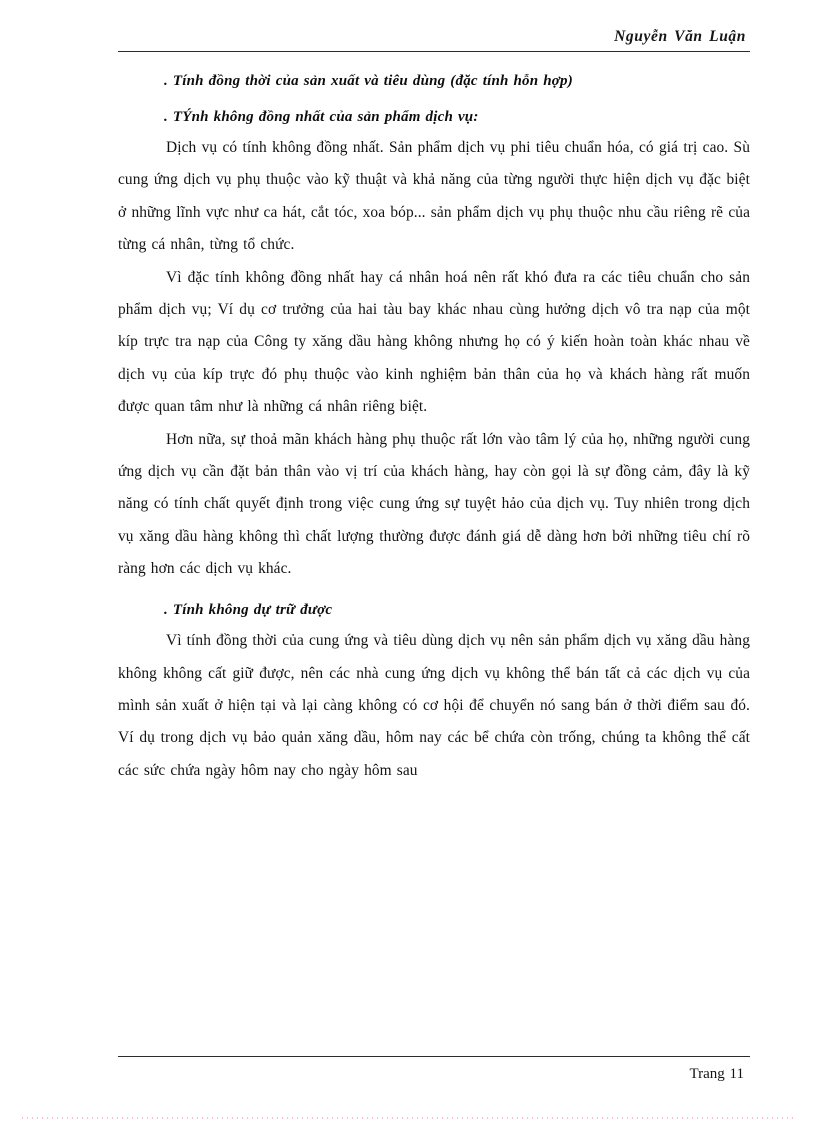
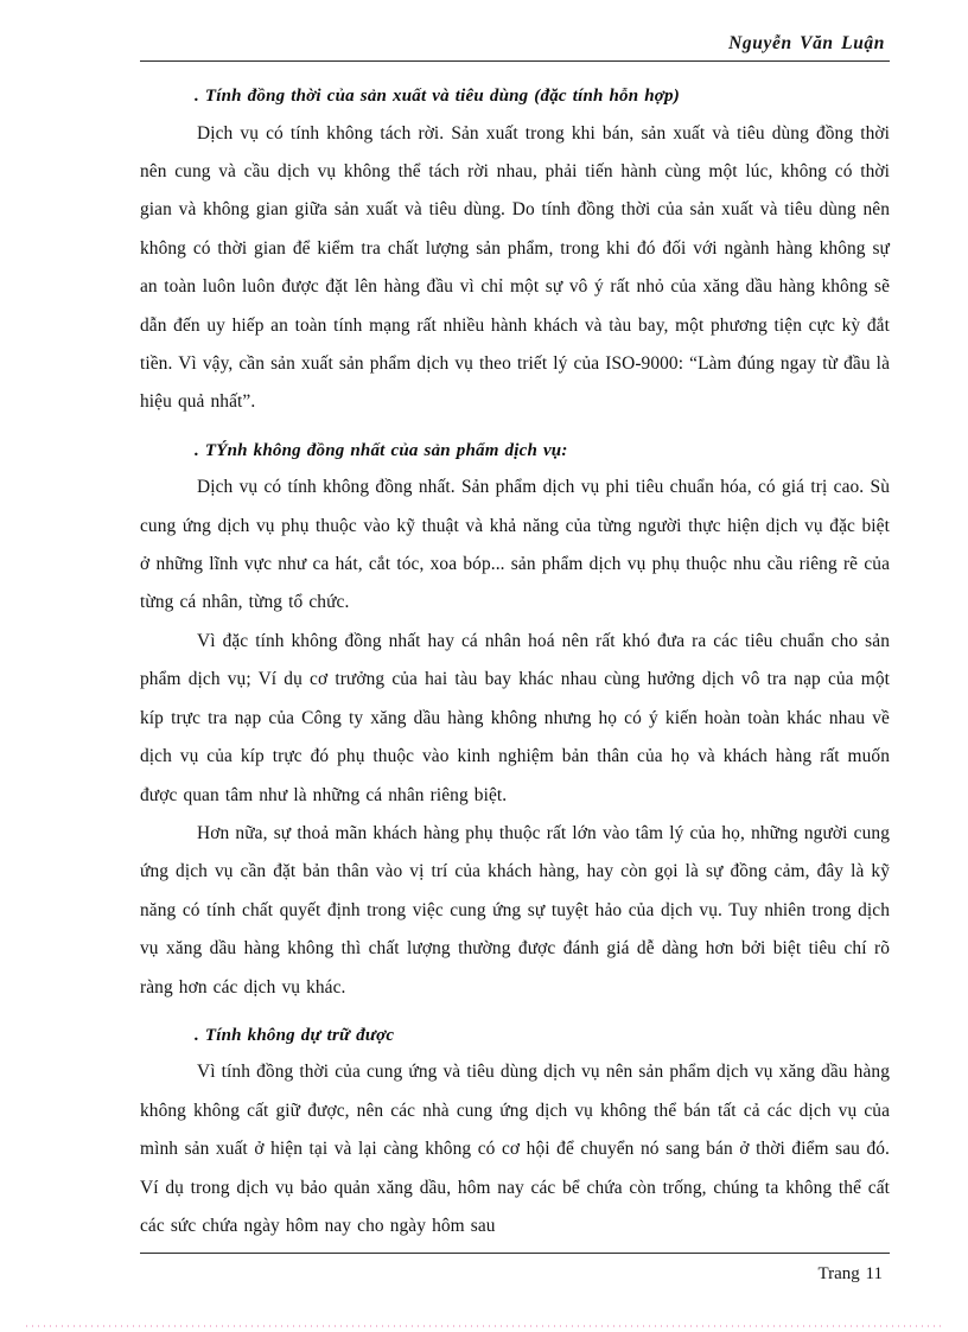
  Nguyễn Văn Luận
  . Tính đồng thời của sản xuất và tiêu dùng (đặc tính hỗn hợp)
+ Dịch vụ có tính không tách rời. Sản xuất trong khi bán, sản xuất và tiêu dùng đồng thời nên cung và cầu dịch vụ không thể tách rời nhau, phải tiến hành cùng một lúc, không có thời gian và không gian giữa sản xuất và tiêu dùng. Do tính đồng thời của sản xuất và tiêu dùng nên không có thời gian để kiểm tra chất lượng sản phẩm, trong khi đó đối với ngành hàng không sự an toàn luôn luôn được đặt lên hàng đầu vì chỉ một sự vô ý rất nhỏ của xăng dầu hàng không sẽ dẫn đến uy hiếp an toàn tính mạng rất nhiều hành khách và tàu bay, một phương tiện cực kỳ đắt tiền. Vì vậy, cần sản xuất sản phẩm dịch vụ theo triết lý của ISO-9000: “Làm đúng ngay từ đầu là hiệu quả nhất”.
  . TÝnh không đồng nhất của sản phẩm dịch vụ:
  Dịch vụ có tính không đồng nhất. Sản phẩm dịch vụ phi tiêu chuẩn hóa, có giá trị cao. Sù cung ứng dịch vụ phụ thuộc vào kỹ thuật và khả năng của từng người thực hiện dịch vụ đặc biệt ở những lĩnh vực như ca hát, cắt tóc, xoa bóp... sản phẩm dịch vụ phụ thuộc nhu cầu riêng rẽ của từng cá nhân, từng tổ chức.
  Vì đặc tính không đồng nhất hay cá nhân hoá nên rất khó đưa ra các tiêu chuẩn cho sản phẩm dịch vụ; Ví dụ cơ trưởng của hai tàu bay khác nhau cùng hưởng dịch vô tra nạp của một kíp trực tra nạp của Công ty xăng dầu hàng không nhưng họ có ý kiến hoàn toàn khác nhau về dịch vụ của kíp trực đó phụ thuộc vào kinh nghiệm bản thân của họ và khách hàng rất muốn được quan tâm như là những cá nhân riêng biệt.
- Hơn nữa, sự thoả mãn khách hàng phụ thuộc rất lớn vào tâm lý của họ, những người cung ứng dịch vụ cần đặt bản thân vào vị trí của khách hàng, hay còn gọi là sự đồng cảm, đây là kỹ năng có tính chất quyết định trong việc cung ứng sự tuyệt hảo của dịch vụ. Tuy nhiên trong dịch vụ xăng dầu hàng không thì chất lượng thường được đánh giá dễ dàng hơn bởi những tiêu chí rõ ràng hơn các dịch vụ khác.
+ Hơn nữa, sự thoả mãn khách hàng phụ thuộc rất lớn vào tâm lý của họ, những người cung ứng dịch vụ cần đặt bản thân vào vị trí của khách hàng, hay còn gọi là sự đồng cảm, đây là kỹ năng có tính chất quyết định trong việc cung ứng sự tuyệt hảo của dịch vụ. Tuy nhiên trong dịch vụ xăng dầu hàng không thì chất lượng thường được đánh giá dễ dàng hơn bởi biệt tiêu chí rõ ràng hơn các dịch vụ khác.
  . Tính không dự trữ được
  Vì tính đồng thời của cung ứng và tiêu dùng dịch vụ nên sản phẩm dịch vụ xăng dầu hàng không không cất giữ được, nên các nhà cung ứng dịch vụ không thể bán tất cả các dịch vụ của mình sản xuất ở hiện tại và lại càng không có cơ hội để chuyển nó sang bán ở thời điểm sau đó. Ví dụ trong dịch vụ bảo quản xăng dầu, hôm nay các bể chứa còn trống, chúng ta không thể cất các sức chứa ngày hôm nay cho ngày hôm sau
  Trang 11
